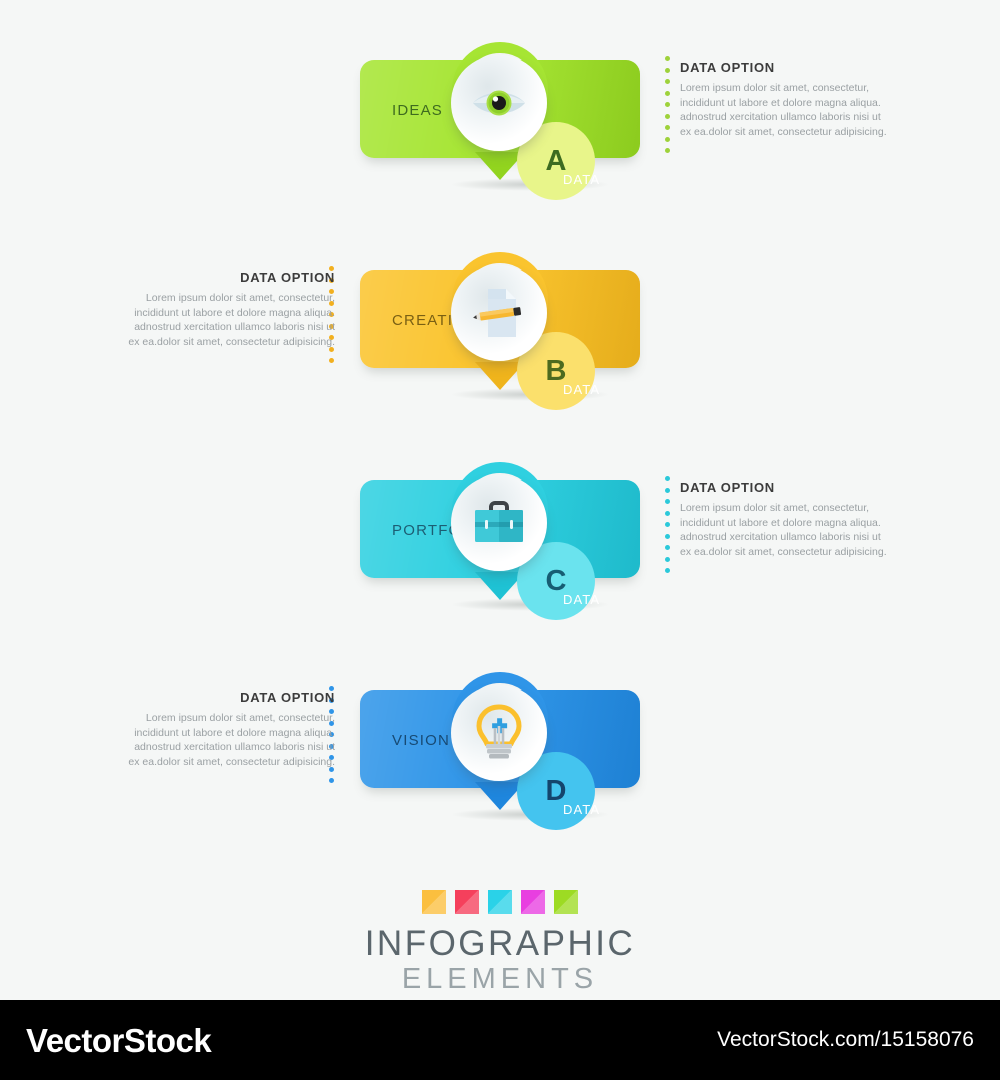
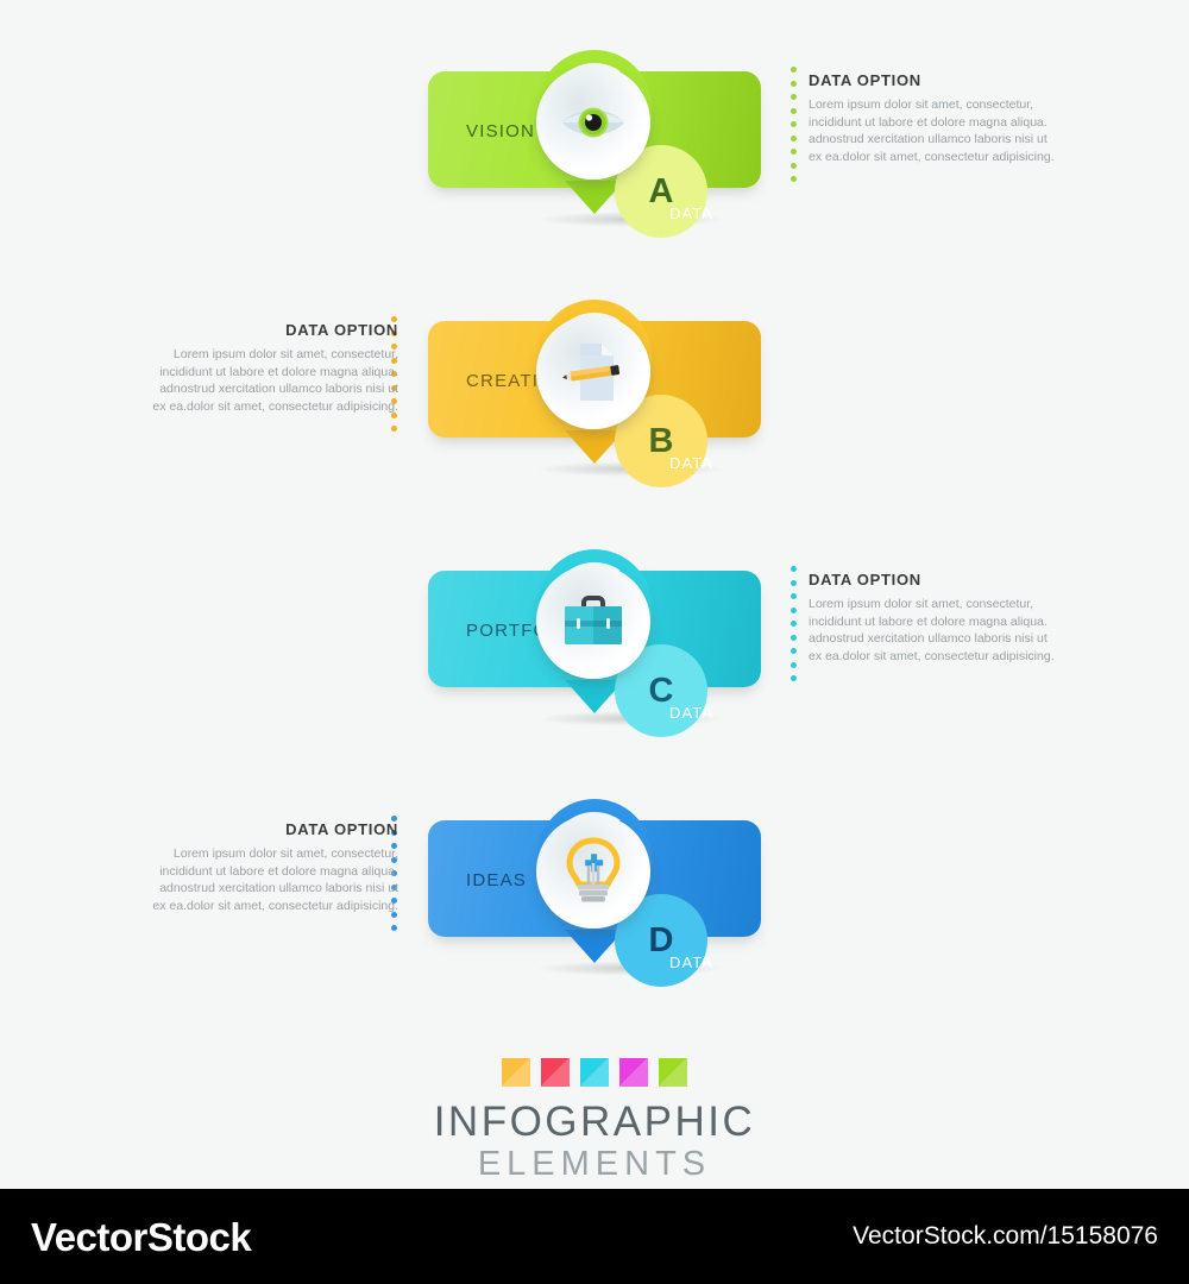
- IDEAS
+ VISION
  A
  DATA
  DATA OPTION
  Lorem ipsum dolor sit amet, consectetur,
  incididunt ut labore et dolore magna aliqua.
  adnostrud xercitation ullamco laboris nisi ut
  ex ea.dolor sit amet, consectetur adipisicing.
  CREATI
  B
  DATA
  DATA OPTION
  Lorem ipsum dolor sit amet, consectetur,
  incididunt ut labore et dolore magna aliqua.
  adnostrud xercitation ullamco laboris nisi ut
  ex ea.dolor sit amet, consectetur adipisicing.
  C
  DATA
  DATA OPTION
  Lorem ipsum dolor sit amet, consectetur,
  incididunt ut labore et dolore magna aliqua.
  adnostrud xercitation ullamco laboris nisi ut
  ex ea.dolor sit amet, consectetur adipisicing.
- VISION
+ IDEAS
  D
  DATA
  DATA OPTION
  Lorem ipsum dolor sit amet, consectetur,
  incididunt ut labore et dolore magna aliqua.
  adnostrud xercitation ullamco laboris nisi ut
  ex ea.dolor sit amet, consectetur adipisicing.
  INFOGRAPHIC
  ELEMENTS
  VectorStock
  VectorStock.com/15158076
